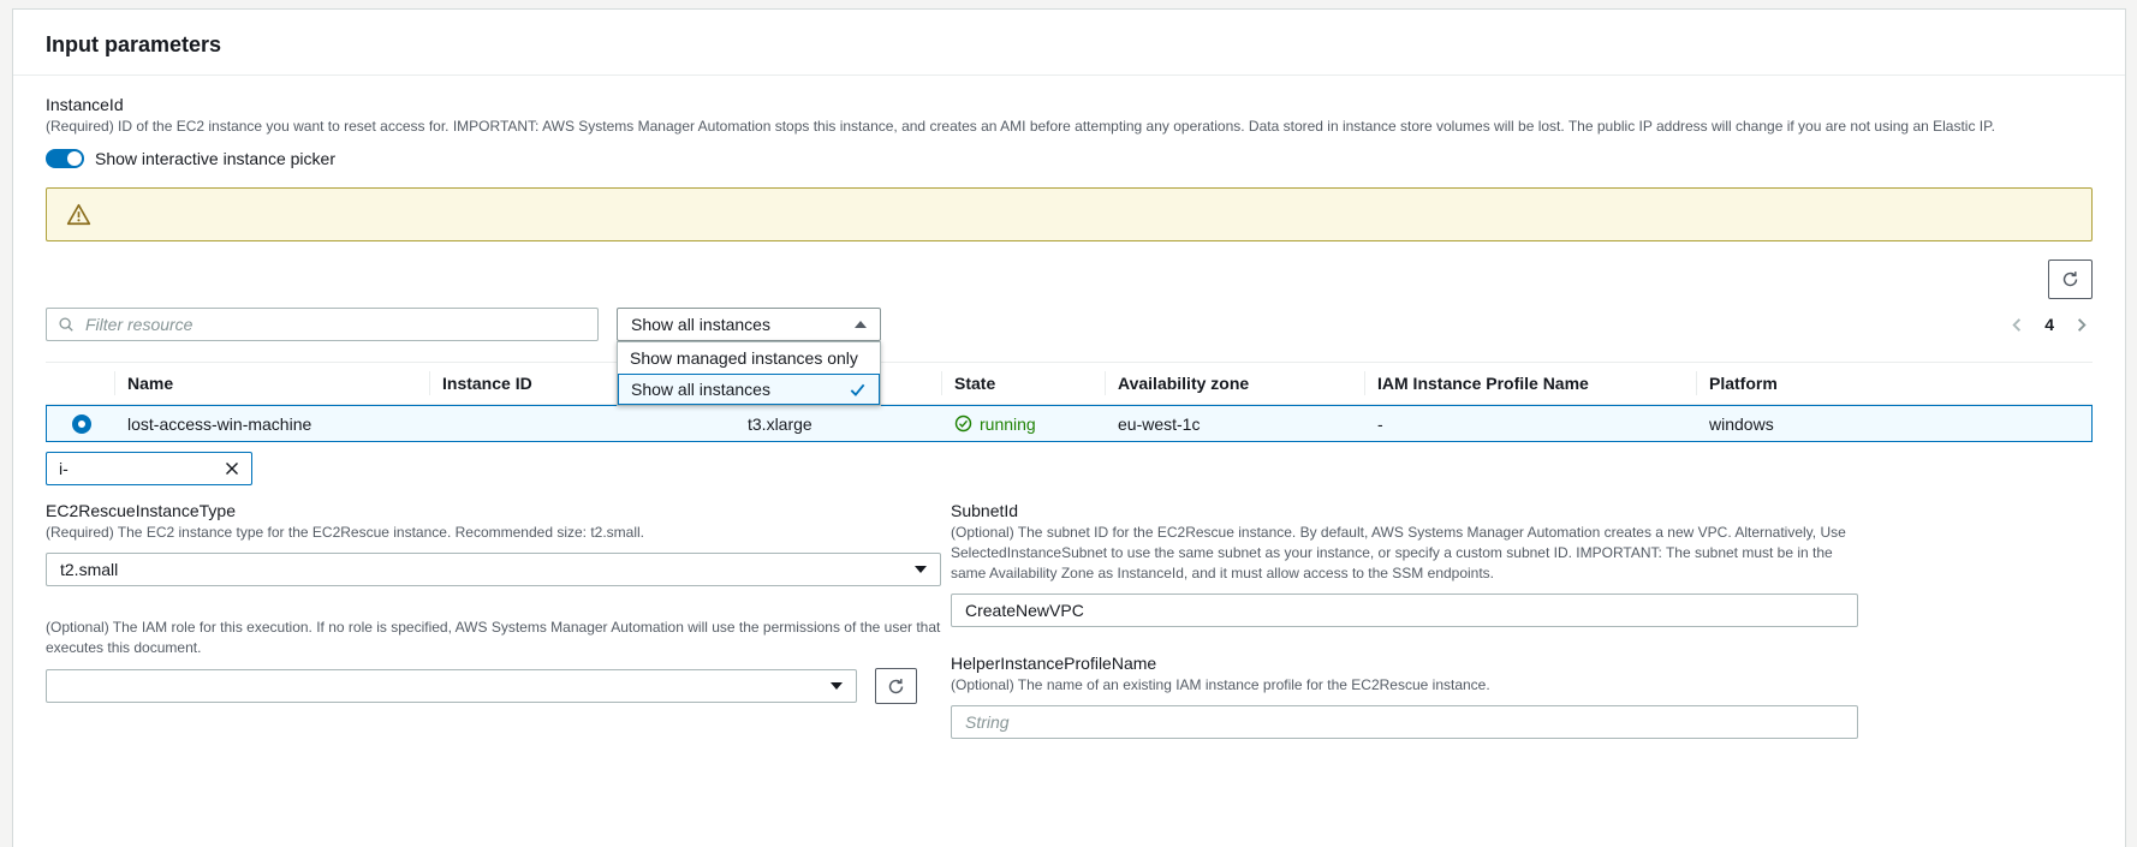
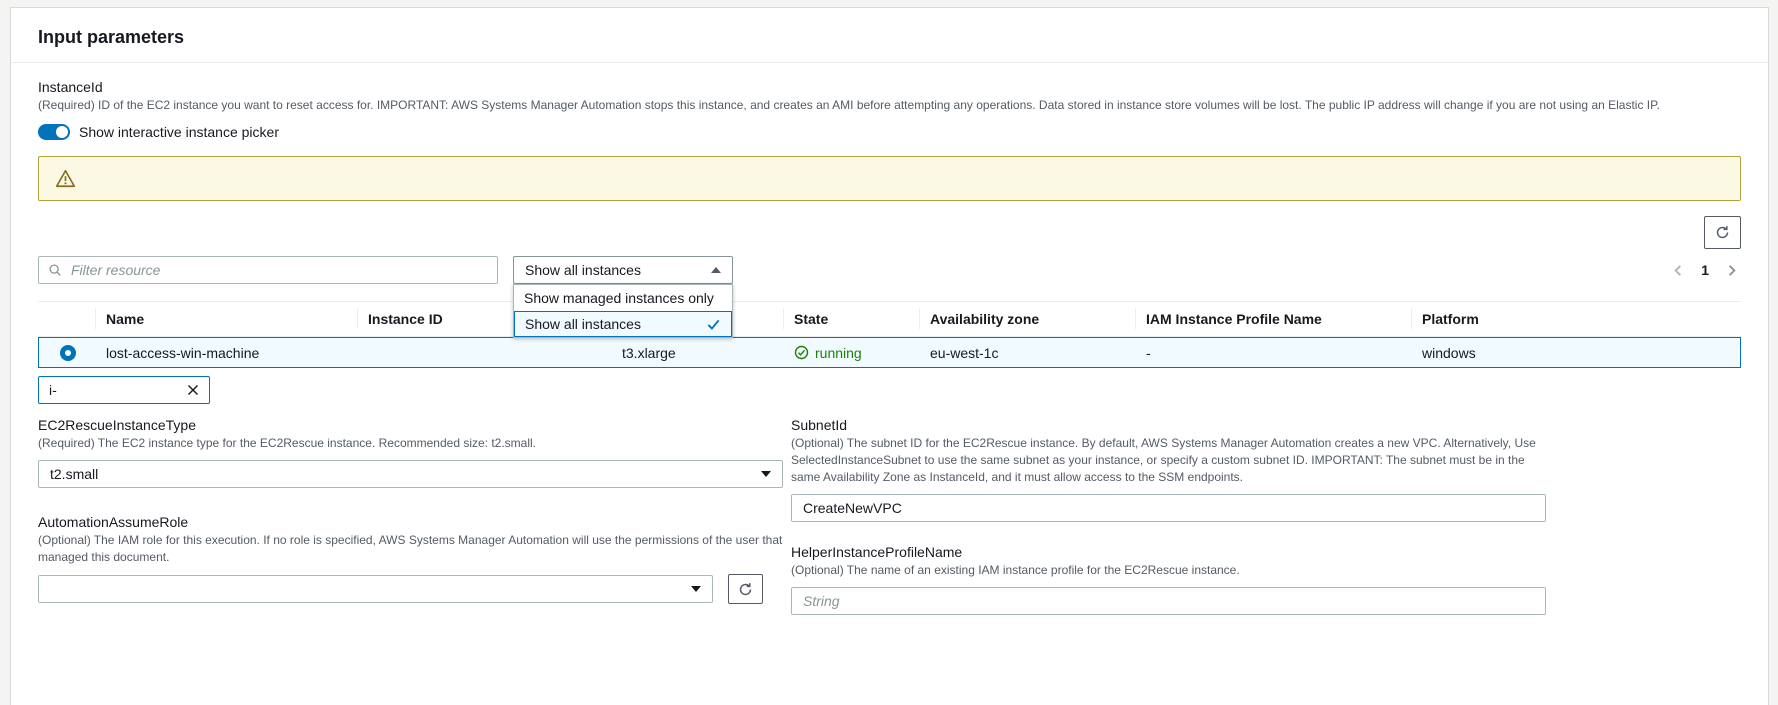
  Input parameters
  InstanceId
  (Required) ID of the EC2 instance you want to reset access for. IMPORTANT: AWS Systems Manager Automation stops this instance, and creates an AMI before attempting any operations. Data stored in instance store volumes will be lost. The public IP address will change if you are not using an Elastic IP.
  Show interactive instance picker
  Filter resource
  Show all instances
  Show managed instances only
  Show all instances
- 4
+ 1
  Name
  Instance ID
  State
  Availability zone
  IAM Instance Profile Name
  Platform
  lost-access-win-machine
  t3.xlarge
  running
  eu-west-1c
  -
  windows
  i-
  EC2RescueInstanceType
  (Required) The EC2 instance type for the EC2Rescue instance. Recommended size: t2.small.
  t2.small
+ AutomationAssumeRole
- (Optional) The IAM role for this execution. If no role is specified, AWS Systems Manager Automation will use the permissions of the user that executes this document.
+ (Optional) The IAM role for this execution. If no role is specified, AWS Systems Manager Automation will use the permissions of the user that managed this document.
  SubnetId
  (Optional) The subnet ID for the EC2Rescue instance. By default, AWS Systems Manager Automation creates a new VPC. Alternatively, Use SelectedInstanceSubnet to use the same subnet as your instance, or specify a custom subnet ID. IMPORTANT: The subnet must be in the same Availability Zone as InstanceId, and it must allow access to the SSM endpoints.
  CreateNewVPC
  HelperInstanceProfileName
  (Optional) The name of an existing IAM instance profile for the EC2Rescue instance.
  String
